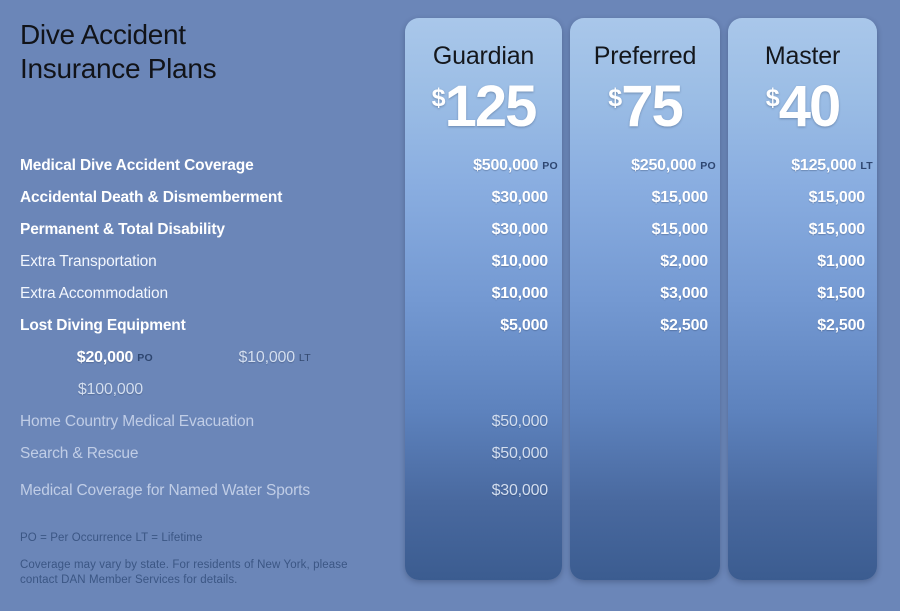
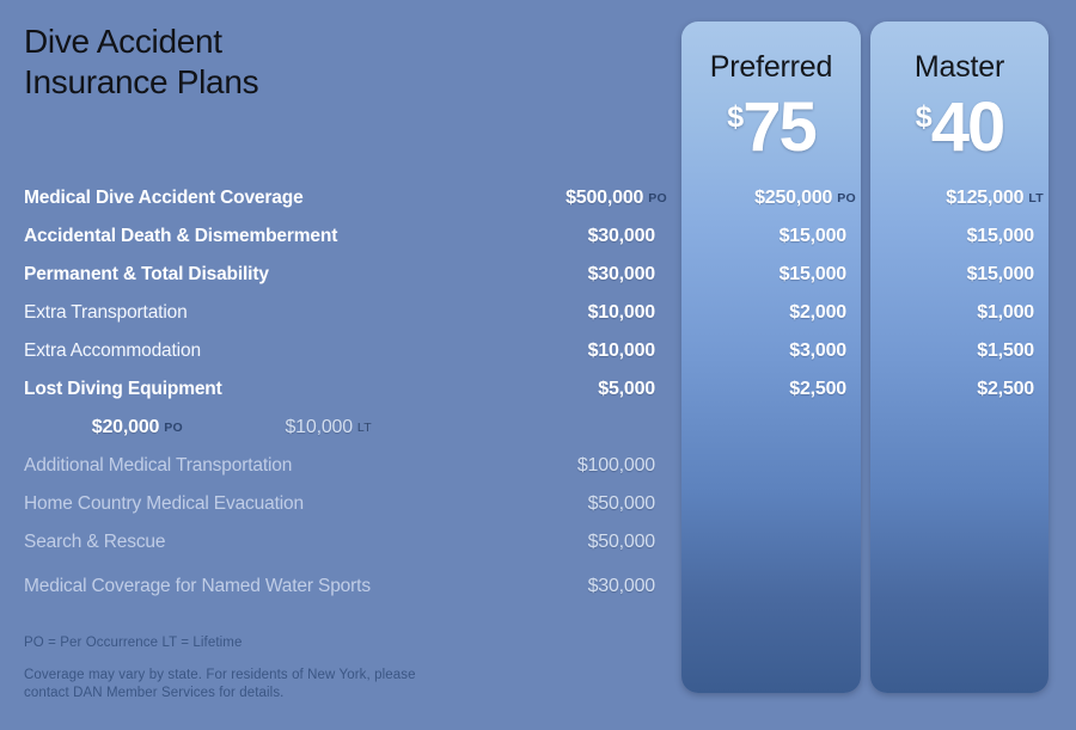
  Dive Accident
  Insurance Plans
- Guardian
- $125
  Preferred
  $75
  Master
  $40
  Medical Dive Accident Coverage
  $500,000 PO
  $250,000 PO
  $125,000 LT
  Accidental Death & Dismemberment
  $30,000
  $15,000
  $15,000
  Permanent & Total Disability
  $30,000
  $15,000
  $15,000
  Extra Transportation
  $10,000
  $2,000
  $1,000
  Extra Accommodation
  $10,000
  $3,000
  $1,500
  Lost Diving Equipment
  $5,000
  $2,500
  $2,500
  $20,000 PO
  $10,000 LT
+ Additional Medical Transportation
  $100,000
  Home Country Medical Evacuation
  $50,000
  Search & Rescue
  $50,000
  Medical Coverage for Named Water Sports
  $30,000
  PO = Per Occurrence LT = Lifetime
  Coverage may vary by state. For residents of New York, please contact DAN Member Services for details.
